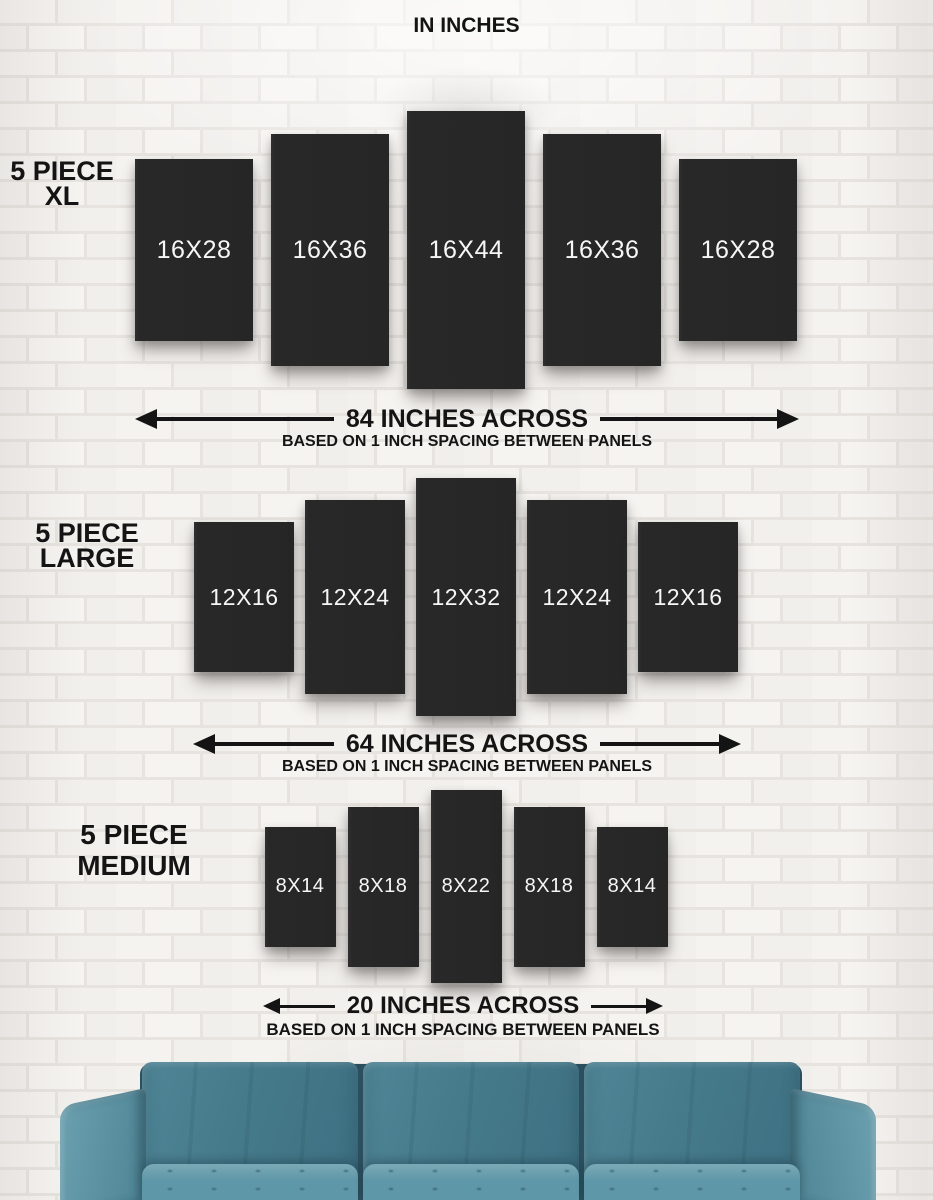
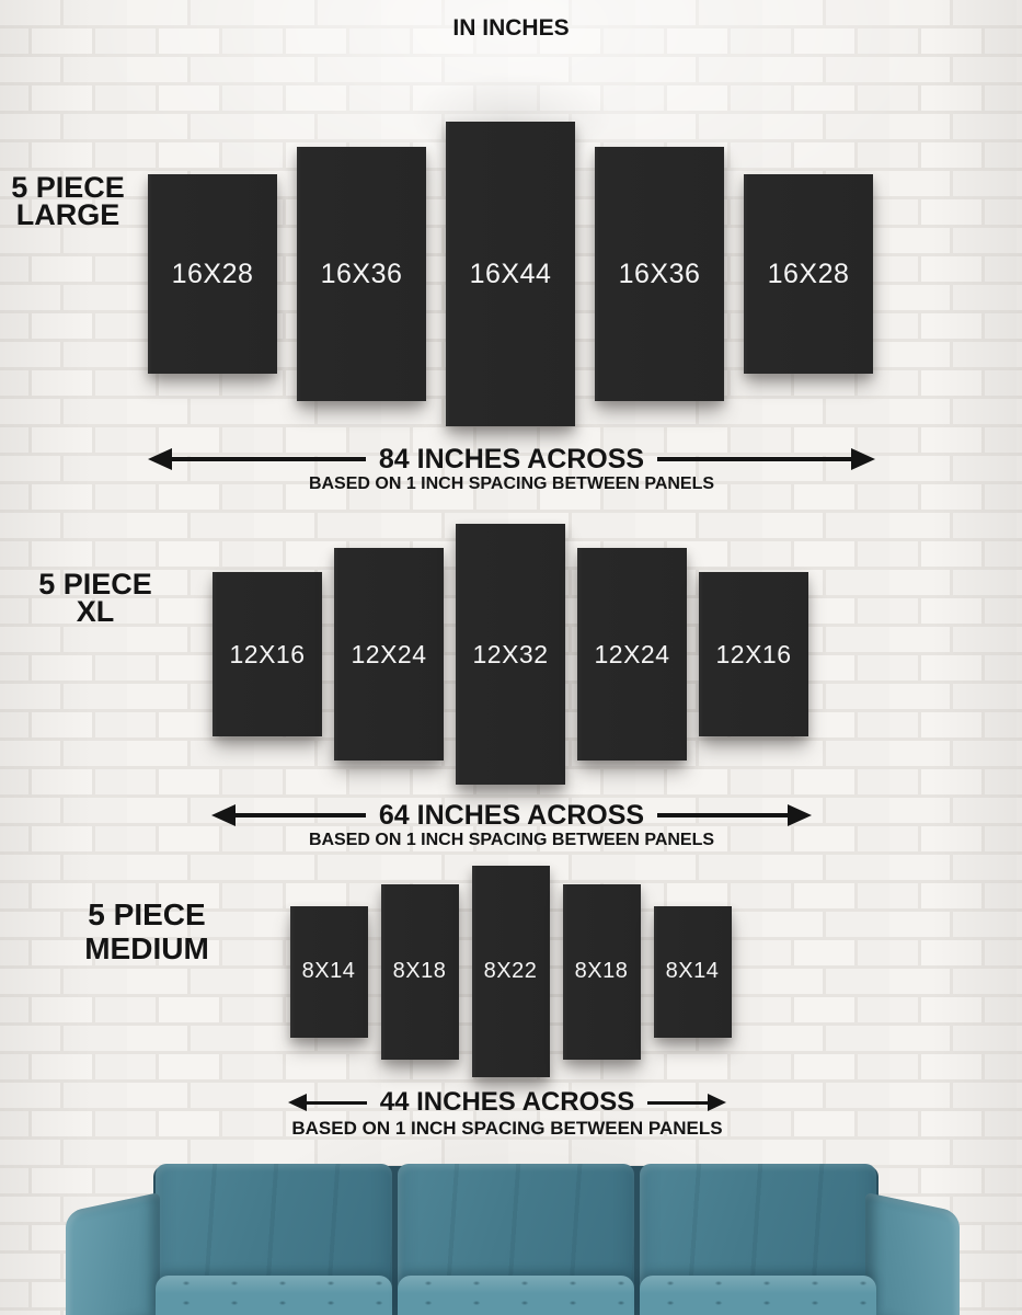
  IN INCHES
  5 PIECE
- XL
+ LARGE
  16X28
  16X36
  16X44
  16X36
  16X28
  84 INCHES ACROSS
  BASED ON 1 INCH SPACING BETWEEN PANELS
  5 PIECE
- LARGE
+ XL
  12X16
  12X24
  12X32
  12X24
  12X16
  64 INCHES ACROSS
  BASED ON 1 INCH SPACING BETWEEN PANELS
  5 PIECE
  MEDIUM
  8X14
  8X18
  8X22
  8X18
  8X14
- 20 INCHES ACROSS
+ 44 INCHES ACROSS
  BASED ON 1 INCH SPACING BETWEEN PANELS
